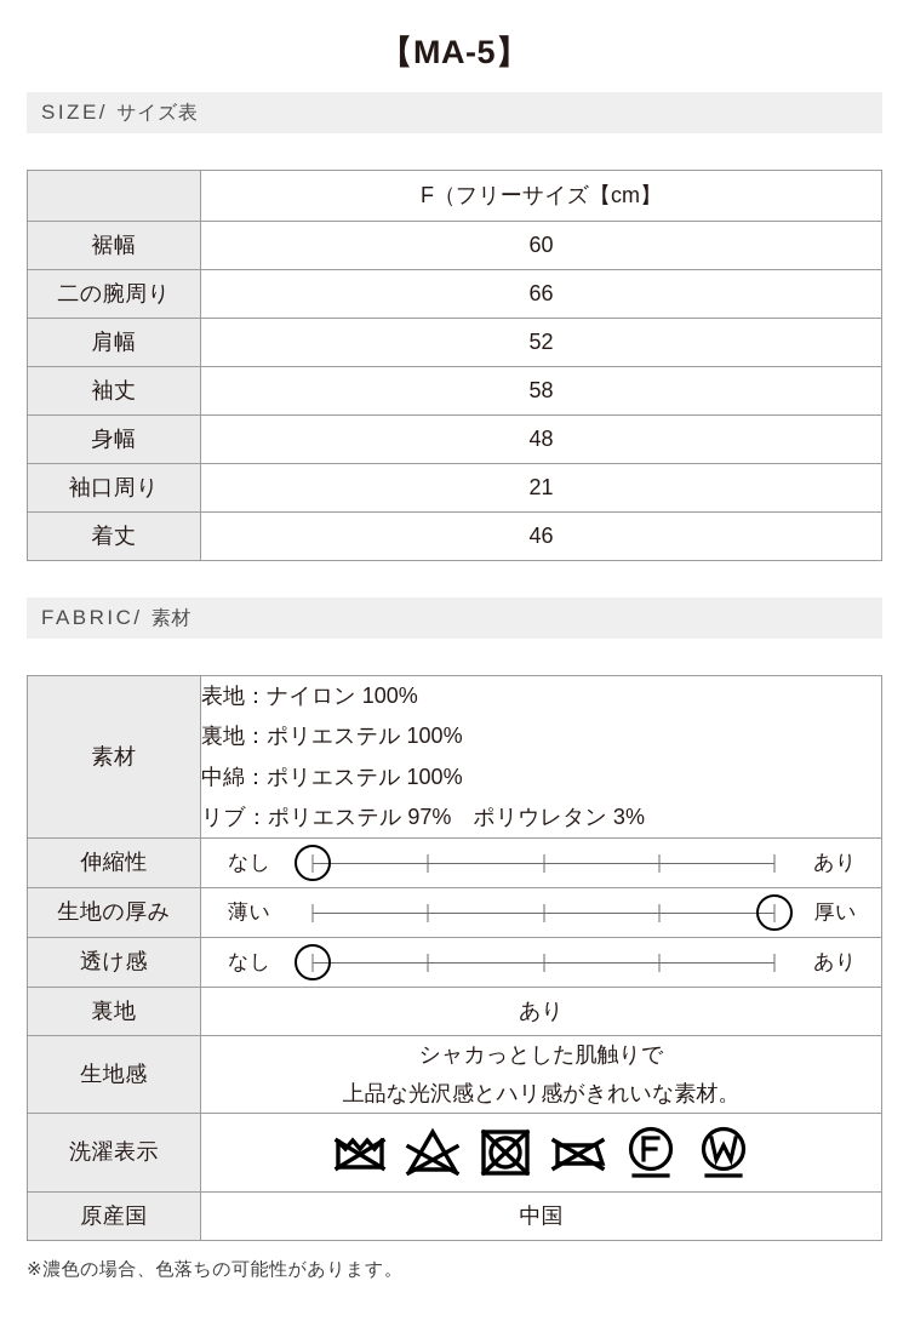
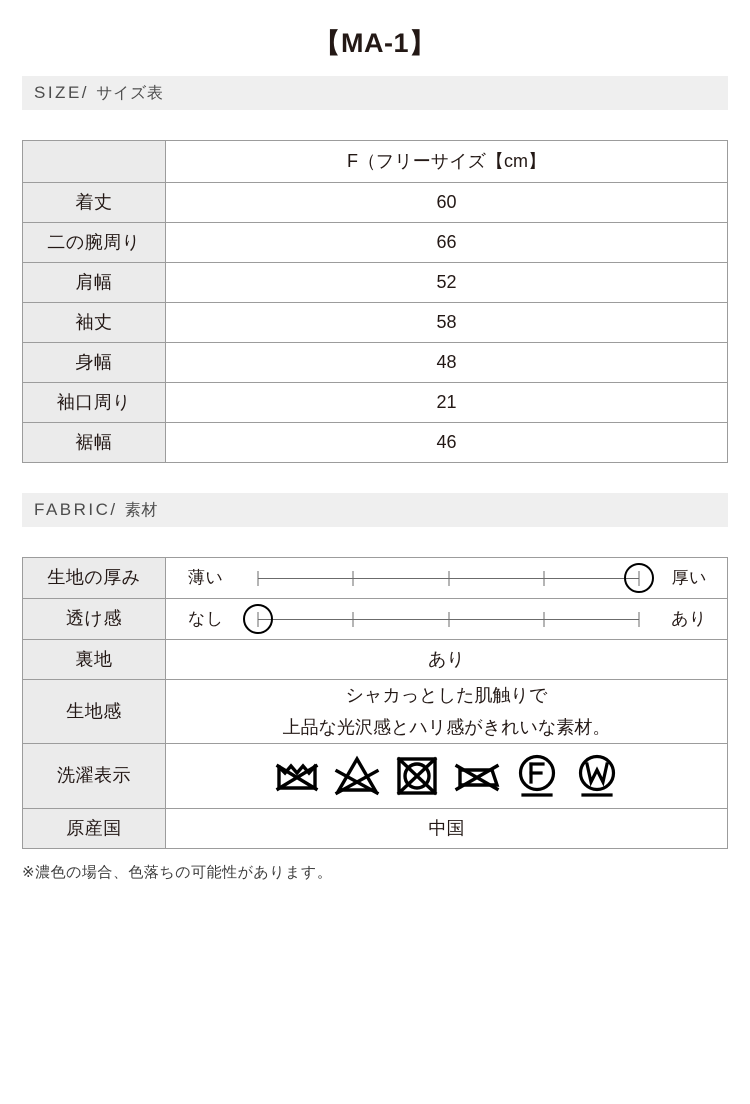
- 【MA-5】
+ 【MA-1】
  SIZE/ サイズ表
  	F（フリーサイズ【cm】
- 裾幅	60
+ 着丈	60
  二の腕周り	66
  肩幅	52
  袖丈	58
  身幅	48
  袖口周り	21
- 着丈	46
+ 裾幅	46
  FABRIC/ 素材
- 素材	表地：ナイロン 100% 裏地：ポリエステル 100% 中綿：ポリエステル 100% リブ：ポリエステル 97% ポリウレタン 3%
- 伸縮性	なし あり
  生地の厚み	薄い 厚い
  透け感	なし あり
  裏地	あり
  生地感	シャカっとした肌触りで 上品な光沢感とハリ感がきれいな素材。
  洗濯表示
  原産国	中国
  ※濃色の場合、色落ちの可能性があります。
